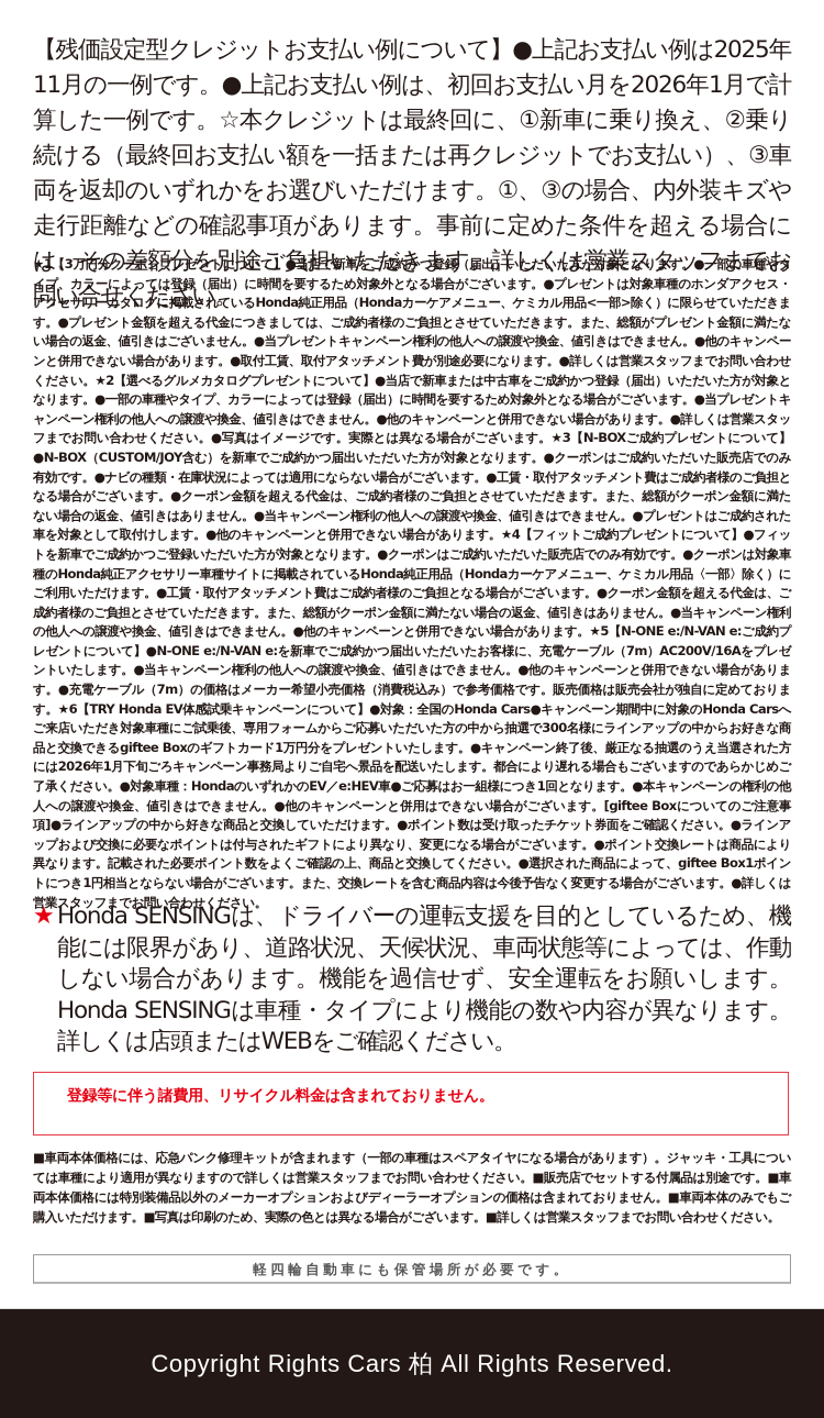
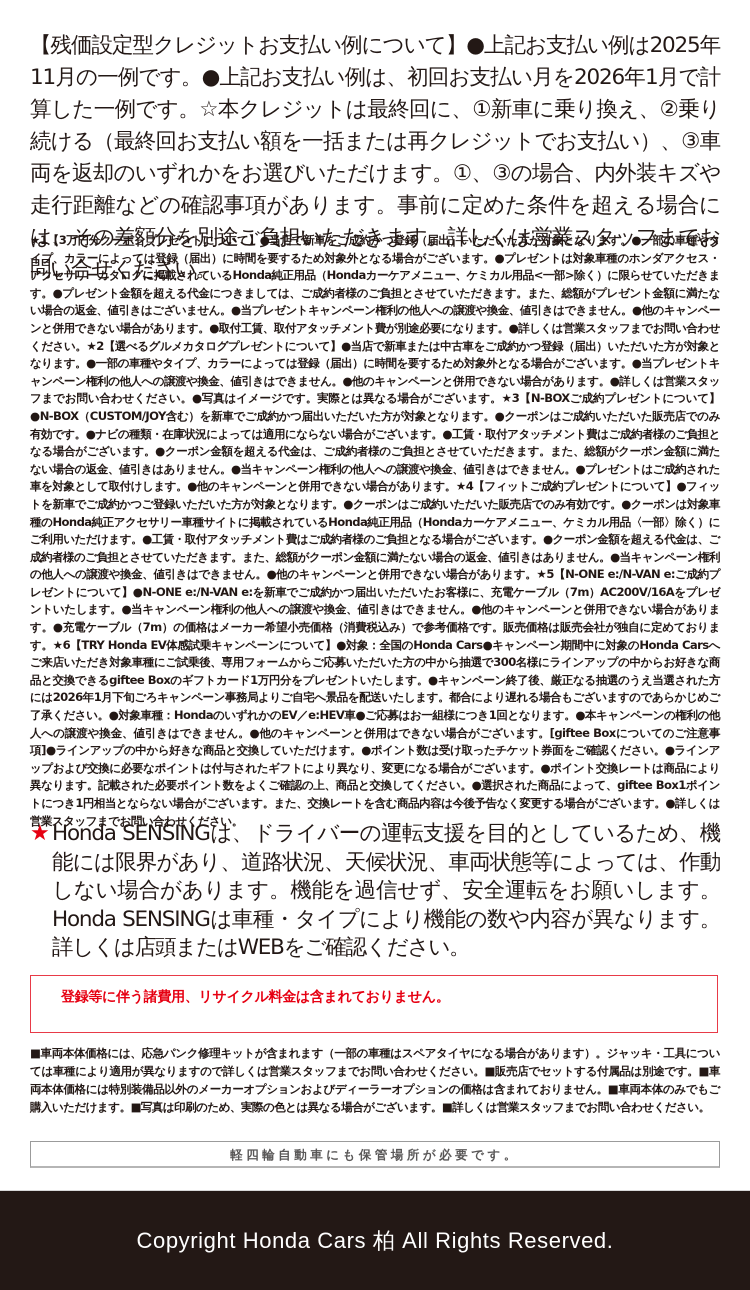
  【残価設定型クレジットお支払い例について】●上記お支払い例は2025年11月の一例です。●上記お支払い例は、初回お支払い月を2026年1月で計算した一例です。☆本クレジットは最終回に、①新車に乗り換え、②乗り続ける（最終回お支払い額を一括または再クレジットでお支払い）、③車両を返却のいずれかをお選びいただけます。①、③の場合、内外装キズや走行距離などの確認事項があります。事前に定めた条件を超える場合には、その差額分を別途ご負担いただきます。詳しくは営業スタッフまでお問い合せください。
  ★1【3万円分クーポンプレゼントについて】●当店で新車をご成約かつ登録（届出）いただいた方が対象となります。●一部の車種やタイプ、カラーによっては登録（届出）に時間を要するため対象外となる場合がございます。●プレゼントは対象車種のホンダアクセス・アクセサリーカタログに掲載されているHonda純正用品（Hondaカーケアメニュー、ケミカル用品<一部>除く）に限らせていただきます。●プレゼント金額を超える代金につきましては、ご成約者様のご負担とさせていただきます。また、総額がプレゼント金額に満たない場合の返金、値引きはございません。●当プレゼントキャンペーン権利の他人への譲渡や換金、値引きはできません。●他のキャンペーンと併用できない場合があります。●取付工賃、取付アタッチメント費が別途必要になります。●詳しくは営業スタッフまでお問い合わせください。★2【選べるグルメカタログプレゼントについて】●当店で新車または中古車をご成約かつ登録（届出）いただいた方が対象となります。●一部の車種やタイプ、カラーによっては登録（届出）に時間を要するため対象外となる場合がございます。●当プレゼントキャンペーン権利の他人への譲渡や換金、値引きはできません。●他のキャンペーンと併用できない場合があります。●詳しくは営業スタッフまでお問い合わせください。●写真はイメージです。実際とは異なる場合がございます。★3【N-BOXご成約プレゼントについて】●N-BOX（CUSTOM/JOY含む）を新車でご成約かつ届出いただいた方が対象となります。●クーポンはご成約いただいた販売店でのみ有効です。●ナビの種類・在庫状況によっては適用にならない場合がございます。●工賃・取付アタッチメント費はご成約者様のご負担となる場合がございます。●クーポン金額を超える代金は、ご成約者様のご負担とさせていただきます。また、総額がクーポン金額に満たない場合の返金、値引きはありません。●当キャンペーン権利の他人への譲渡や換金、値引きはできません。●プレゼントはご成約された車を対象として取付けします。●他のキャンペーンと併用できない場合があります。★4【フィットご成約プレゼントについて】●フィットを新車でご成約かつご登録いただいた方が対象となります。●クーポンはご成約いただいた販売店でのみ有効です。●クーポンは対象車種のHonda純正アクセサリー車種サイトに掲載されているHonda純正用品（Hondaカーケアメニュー、ケミカル用品〈一部〉除く）にご利用いただけます。●工賃・取付アタッチメント費はご成約者様のご負担となる場合がございます。●クーポン金額を超える代金は、ご成約者様のご負担とさせていただきます。また、総額がクーポン金額に満たない場合の返金、値引きはありません。●当キャンペーン権利の他人への譲渡や換金、値引きはできません。●他のキャンペーンと併用できない場合があります。★5【N-ONE e:/N-VAN e:ご成約プレゼントについて】●N-ONE e:/N-VAN e:を新車でご成約かつ届出いただいたお客様に、充電ケーブル（7m）AC200V/16Aをプレゼントいたします。●当キャンペーン権利の他人への譲渡や換金、値引きはできません。●他のキャンペーンと併用できない場合があります。●充電ケーブル（7m）の価格はメーカー希望小売価格（消費税込み）で参考価格です。販売価格は販売会社が独自に定めております。★6【TRY Honda EV体感試乗キャンペーンについて】●対象：全国のHonda Cars●キャンペーン期間中に対象のHonda Carsへご来店いただき対象車種にご試乗後、専用フォームからご応募いただいた方の中から抽選で300名様にラインアップの中からお好きな商品と交換できるgiftee Boxのギフトカード1万円分をプレゼントいたします。●キャンペーン終了後、厳正なる抽選のうえ当選された方には2026年1月下旬ごろキャンペーン事務局よりご自宅へ景品を配送いたします。都合により遅れる場合もございますのであらかじめご了承ください。●対象車種：HondaのいずれかのEV／e:HEV車●ご応募はお一組様につき1回となります。●本キャンペーンの権利の他人への譲渡や換金、値引きはできません。●他のキャンペーンと併用はできない場合がございます。[giftee Boxについてのご注意事項]●ラインアップの中から好きな商品と交換していただけます。●ポイント数は受け取ったチケット券面をご確認ください。●ラインアップおよび交換に必要なポイントは付与されたギフトにより異なり、変更になる場合がございます。●ポイント交換レートは商品により異なります。記載された必要ポイント数をよくご確認の上、商品と交換してください。●選択された商品によって、giftee Box1ポイントにつき1円相当とならない場合がございます。また、交換レートを含む商品内容は今後予告なく変更する場合がございます。●詳しくは営業スタッフまでお問い合わせください。
  ★
  Honda SENSINGは、ドライバーの運転支援を目的としているため、機能には限界があり、道路状況、天候状況、車両状態等によっては、作動しない場合があります。機能を過信せず、安全運転をお願いします。Honda SENSINGは車種・タイプにより機能の数や内容が異なります。詳しくは店頭またはWEBをご確認ください。
  登録等に伴う諸費用、リサイクル料金は含まれておりません。
  ■車両本体価格には、応急パンク修理キットが含まれます（一部の車種はスペアタイヤになる場合があります）。ジャッキ・工具については車種により適用が異なりますので詳しくは営業スタッフまでお問い合わせください。■販売店でセットする付属品は別途です。■車両本体価格には特別装備品以外のメーカーオプションおよびディーラーオプションの価格は含まれておりません。■車両本体のみでもご購入いただけます。■写真は印刷のため、実際の色とは異なる場合がございます。■詳しくは営業スタッフまでお問い合わせください。
  軽四輪自動車にも保管場所が必要です。
- Copyright Rights Cars 柏 All Rights Reserved.
+ Copyright Honda Cars 柏 All Rights Reserved.
